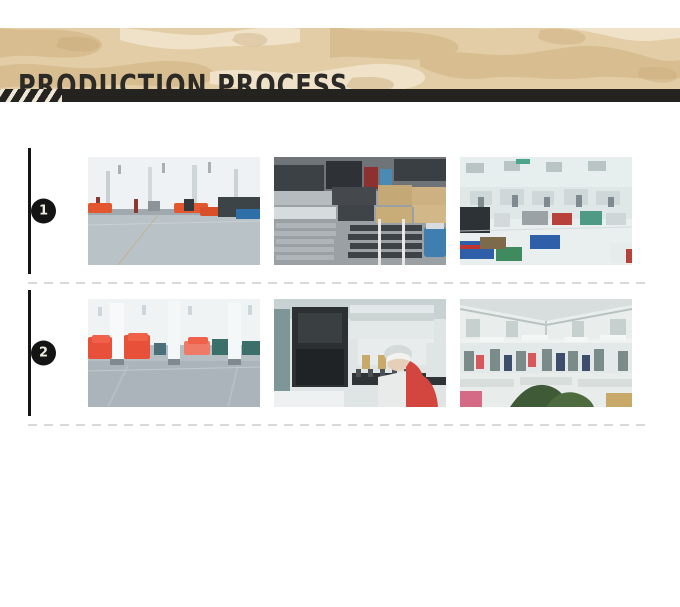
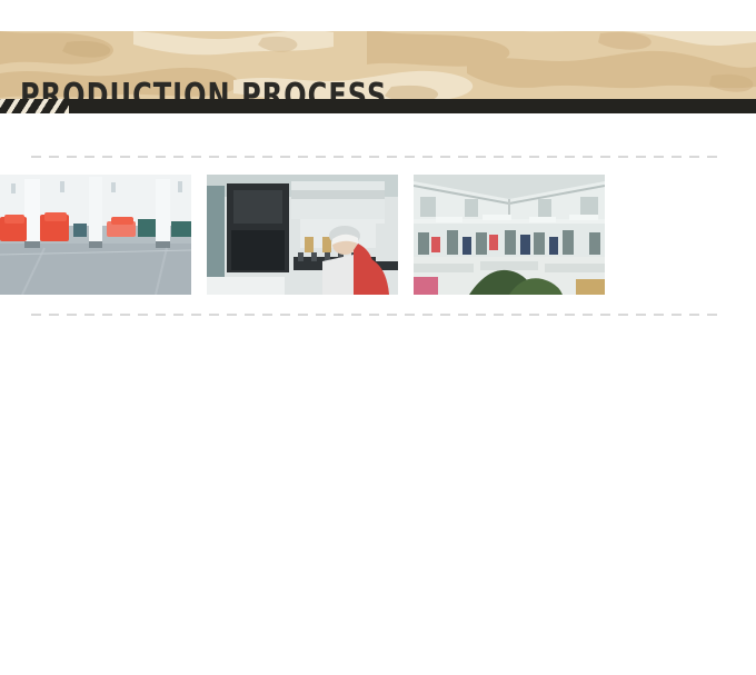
  PRODUCTION PROCESS
- 1
- 2
